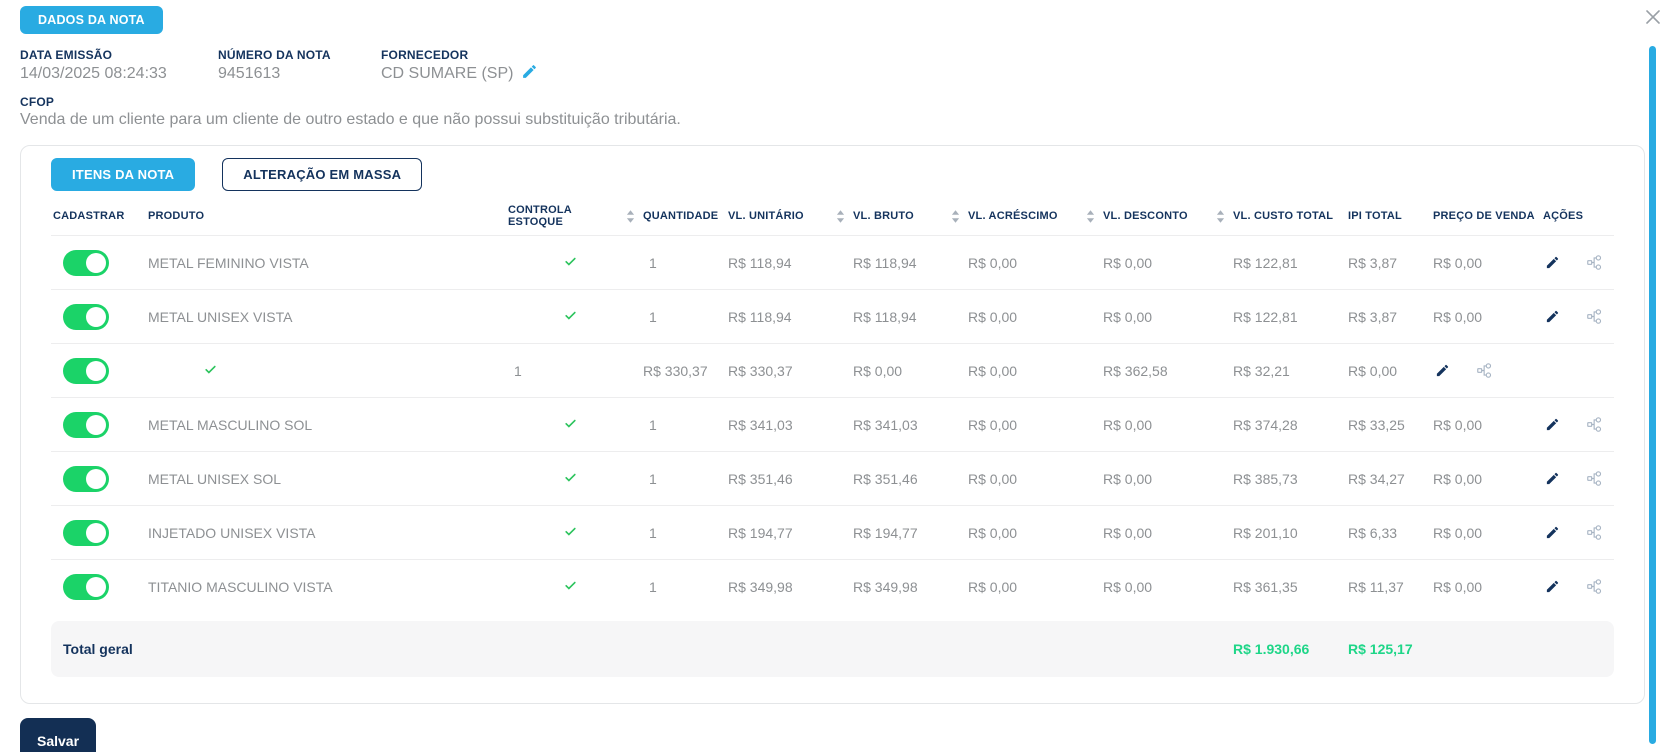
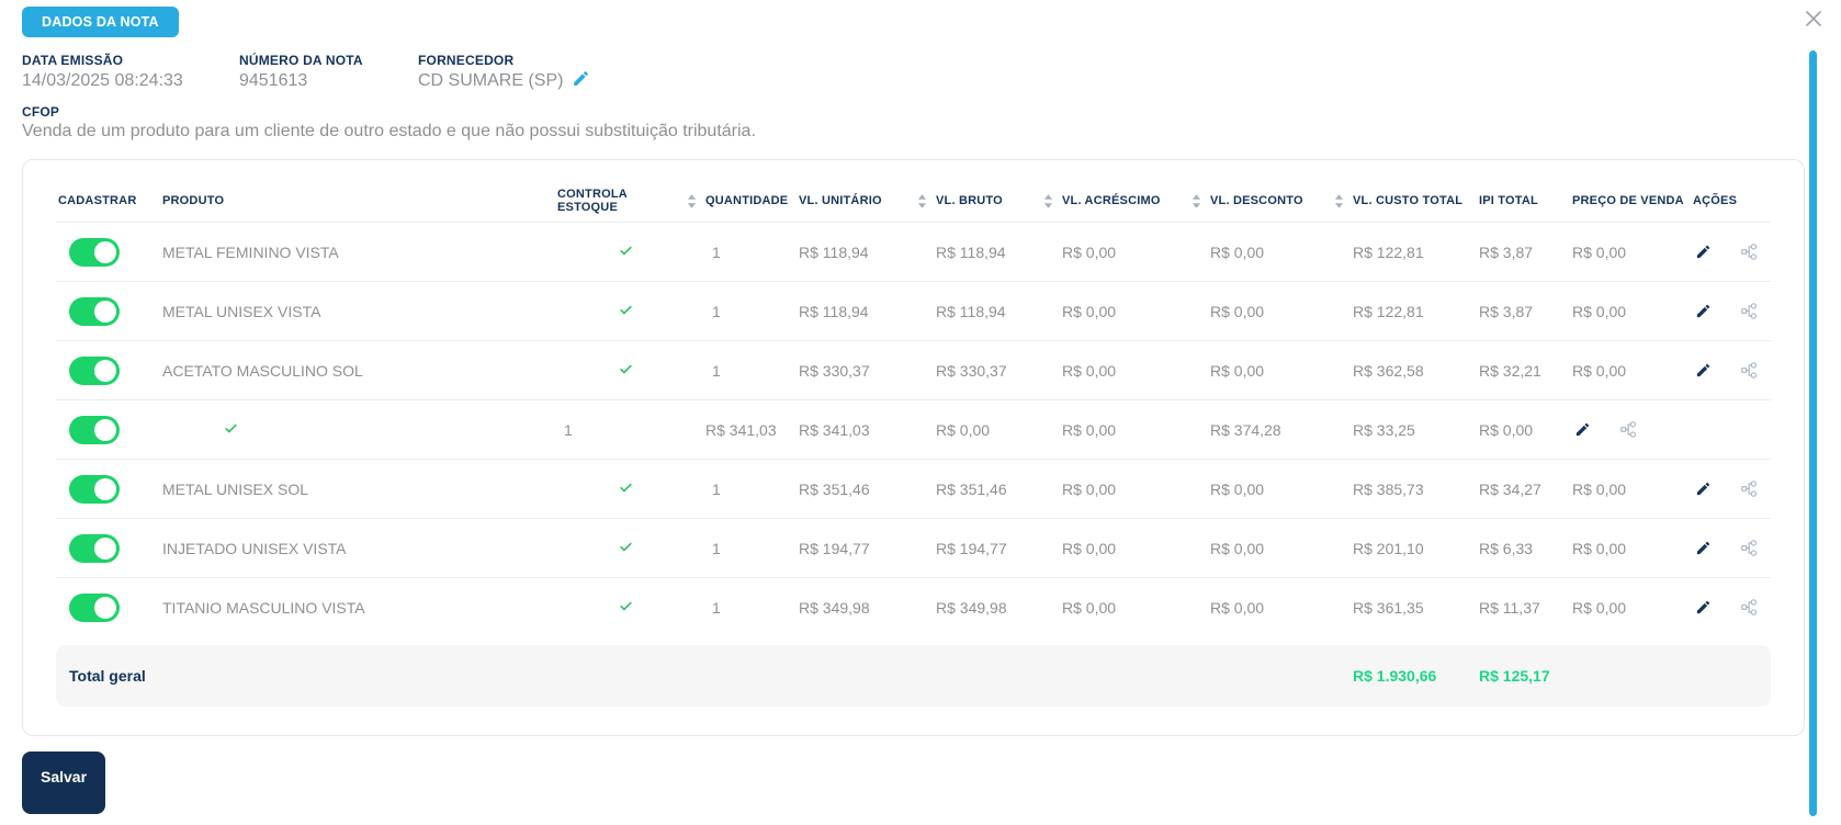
  DADOS DA NOTA
  DATA EMISSÃO
  14/03/2025 08:24:33
  NÚMERO DA NOTA
  9451613
  FORNECEDOR
  CD SUMARE (SP)
  CFOP
- Venda de um cliente para um cliente de outro estado e que não possui substituição tributária.
+ Venda de um produto para um cliente de outro estado e que não possui substituição tributária.
- ITENS DA NOTA
- ALTERAÇÃO EM MASSA
  CADASTRAR
  PRODUTO
  CONTROLA ESTOQUE
  QUANTIDADE
  VL. UNITÁRIO
  VL. BRUTO
  VL. ACRÉSCIMO
  VL. DESCONTO
  VL. CUSTO TOTAL
  IPI TOTAL
  PREÇO DE VENDA
  AÇÕES
  METAL FEMININO VISTA
  1
  R$ 118,94
  R$ 118,94
  R$ 0,00
  R$ 0,00
  R$ 122,81
  R$ 3,87
  R$ 0,00
  METAL UNISEX VISTA
  1
  R$ 118,94
  R$ 118,94
  R$ 0,00
  R$ 0,00
  R$ 122,81
  R$ 3,87
  R$ 0,00
+ ACETATO MASCULINO SOL
  1
  R$ 330,37
  R$ 330,37
  R$ 0,00
  R$ 0,00
  R$ 362,58
  R$ 32,21
  R$ 0,00
- METAL MASCULINO SOL
  1
  R$ 341,03
  R$ 341,03
  R$ 0,00
  R$ 0,00
  R$ 374,28
  R$ 33,25
  R$ 0,00
  METAL UNISEX SOL
  1
  R$ 351,46
  R$ 351,46
  R$ 0,00
  R$ 0,00
  R$ 385,73
  R$ 34,27
  R$ 0,00
  INJETADO UNISEX VISTA
  1
  R$ 194,77
  R$ 194,77
  R$ 0,00
  R$ 0,00
  R$ 201,10
  R$ 6,33
  R$ 0,00
  TITANIO MASCULINO VISTA
  1
  R$ 349,98
  R$ 349,98
  R$ 0,00
  R$ 0,00
  R$ 361,35
  R$ 11,37
  R$ 0,00
  Total geral
  R$ 1.930,66
  R$ 125,17
  Salvar
